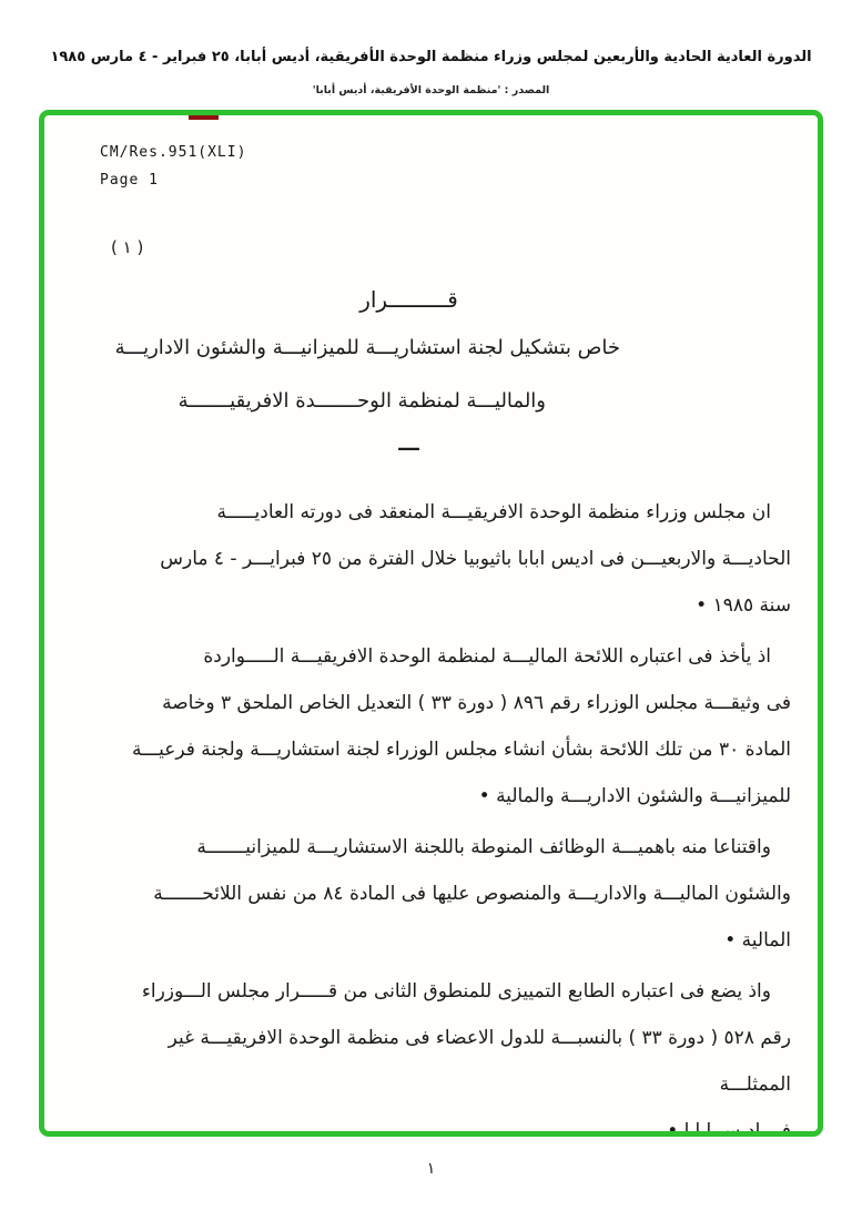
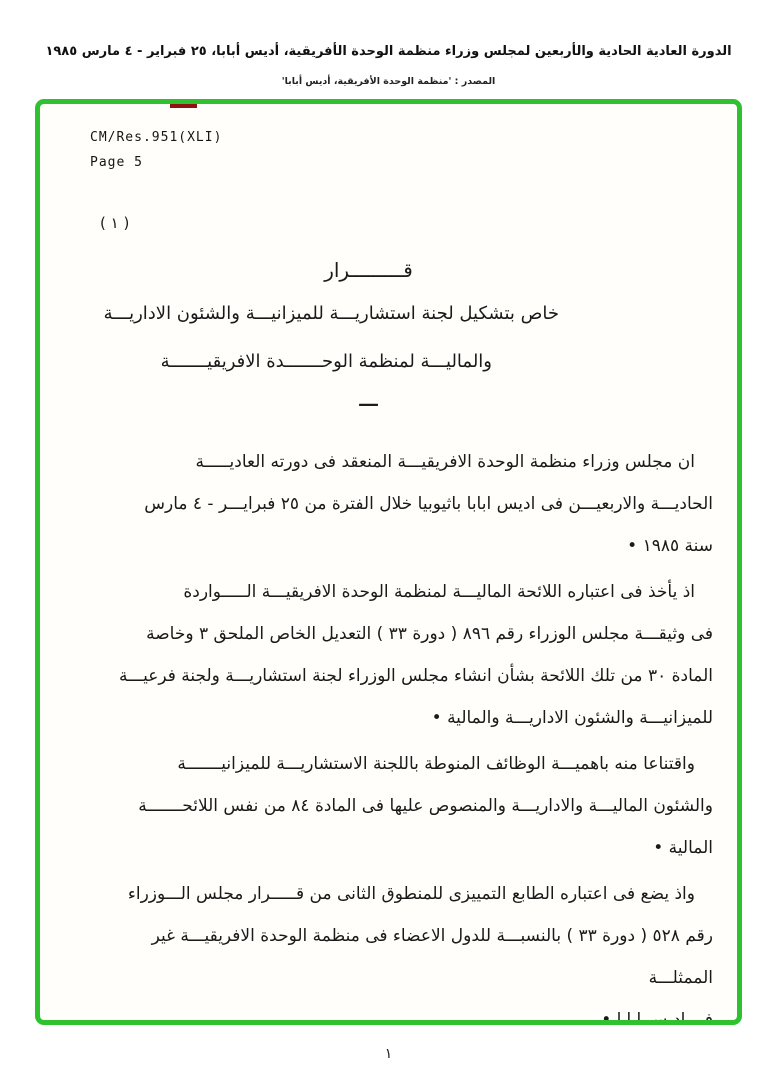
  الدورة العادية الحادية والأربعين لمجلس وزراء منظمة الوحدة الأفريقية، أديس أبابا، ٢٥ فبراير - ٤ مارس ١٩٨٥
  المصدر : 'منظمة الوحدة الأفريقية، أديس أبابا'
  CM/Res.951(XLI)
- Page 1
+ Page 5
  ( ١ )
  قـــــــــرار
  خاص بتشكيل لجنة استشاريـــة للميزانيـــة والشئون الاداريـــة
  والماليـــة لمنظمة الوحـــــــدة الافريقيـــــــة
  ـــ
  ان مجلس وزراء منظمة الوحدة الافريقيـــة المنعقد فى دورته العاديـــــة
  الحاديـــة والاربعيـــن فى اديس ابابا باثيوبيا خلال الفترة من ٢٥ فبرايـــر - ٤ مارس
  سنة ١٩٨٥ •
  اذ يأخذ فى اعتباره اللائحة الماليـــة لمنظمة الوحدة الافريقيـــة الـــــواردة
  فى وثيقـــة مجلس الوزراء رقم ٨٩٦ ( دورة ٣٣ ) التعديل الخاص الملحق ٣ وخاصة
  المادة ٣٠ من تلك اللائحة بشأن انشاء مجلس الوزراء لجنة استشاريـــة ولجنة فرعيـــة
  للميزانيـــة والشئون الاداريـــة والمالية •
  واقتناعا منه باهميـــة الوظائف المنوطة باللجنة الاستشاريـــة للميزانيـــــــة
  والشئون الماليـــة والاداريـــة والمنصوص عليها فى المادة ٨٤ من نفس اللائحـــــــة
  المالية •
  واذ يضع فى اعتباره الطابع التمييزى للمنطوق الثانى من قـــــرار مجلس الـــوزراء
  رقم ٥٢٨ ( دورة ٣٣ ) بالنسبـــة للدول الاعضاء فى منظمة الوحدة الافريقيـــة غير الممثلـــة
  فى اديس ابابا •
  ١
